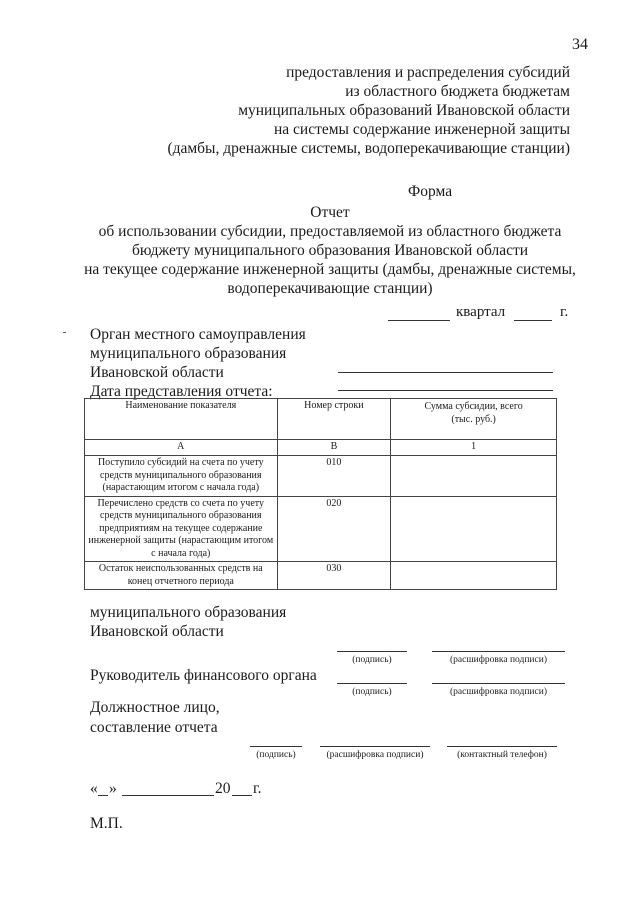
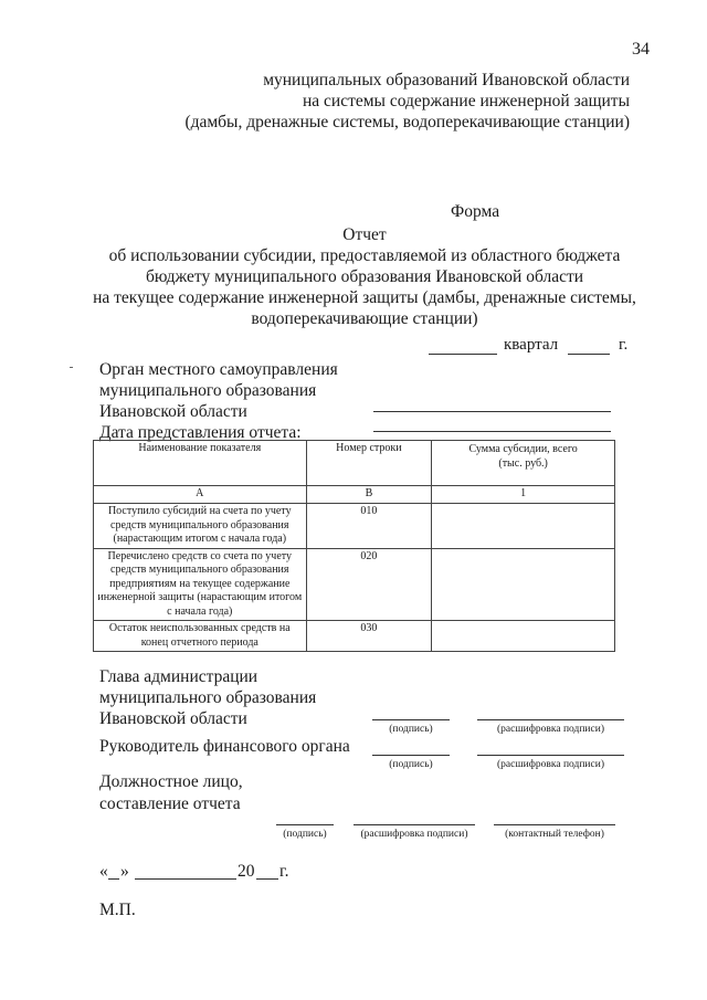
  34
- предоставления и распределения субсидий
- из областного бюджета бюджетам
  муниципальных образований Ивановской области
  на системы содержание инженерной защиты
  (дамбы, дренажные системы, водоперекачивающие станции)
  Форма
  Отчет
  об использовании субсидии, предоставляемой из областного бюджета
  бюджету муниципального образования Ивановской области
  на текущее содержание инженерной защиты (дамбы, дренажные системы,
  водоперекачивающие станции)
  квартал
  г.
  Орган местного самоуправления
  муниципального образования
  Ивановской области
  Дата представления отчета:
  Наименование показателя	Номер строки	Сумма субсидии, всего (тыс. руб.)
  А	В	1
  Поступило субсидий на счета по учету средств муниципального образования (нарастающим итогом с начала года)	010
  Перечислено средств со счета по учету средств муниципального образования предприятиям на текущее содержание инженерной защиты (нарастающим итогом с начала года)	020
  Остаток неиспользованных средств на конец отчетного периода	030
+ Глава администрации
  муниципального образования
  Ивановской области
  (подпись)
  (расшифровка подписи)
  Руководитель финансового органа
  (подпись)
  (расшифровка подписи)
  Должностное лицо,
  составление отчета
  (подпись)
  (расшифровка подписи)
  (контактный телефон)
  «
  »
  20
  г.
  М.П.
